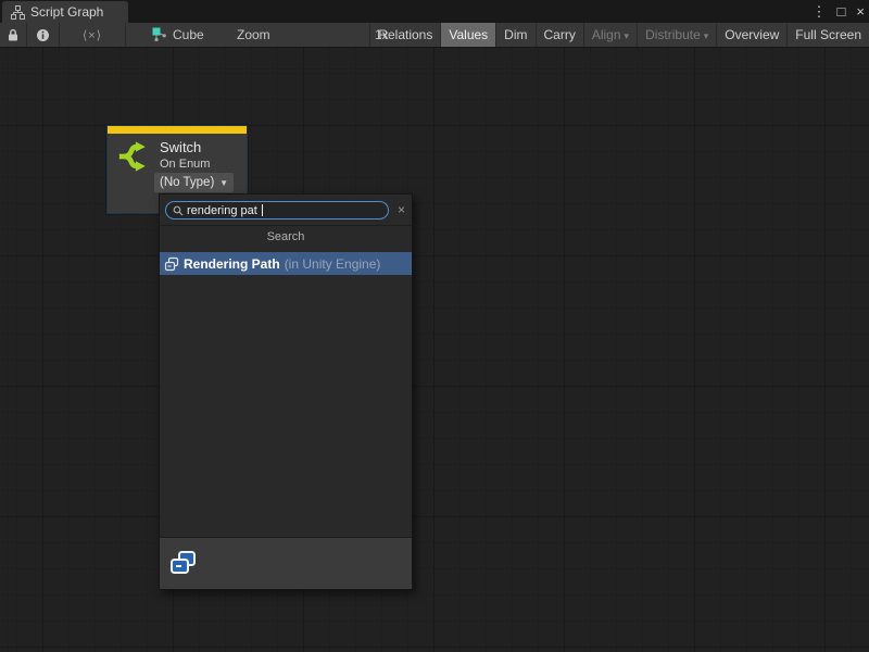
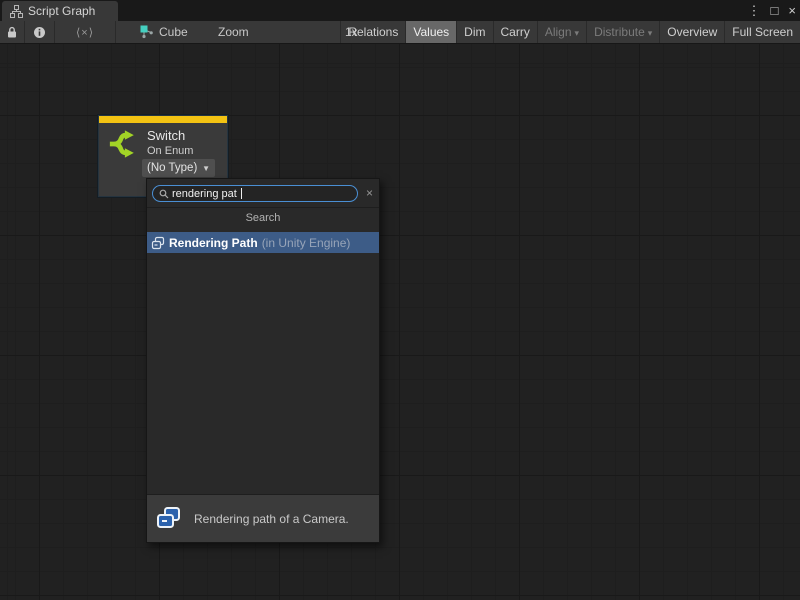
  Script Graph
  ⋮
  □
  ×
  ⟨×⟩
  Cube
  Zoom
  1x
  Relations
  Values
  Dim
  Carry
  Align ▾
  Distribute ▾
  Overview
  Full Screen
  Switch
  On Enum
  (No Type)
  ▼
  rendering pat
  ×
  Search
  Rendering Path
  (in Unity Engine)
+ Rendering path of a Camera.
